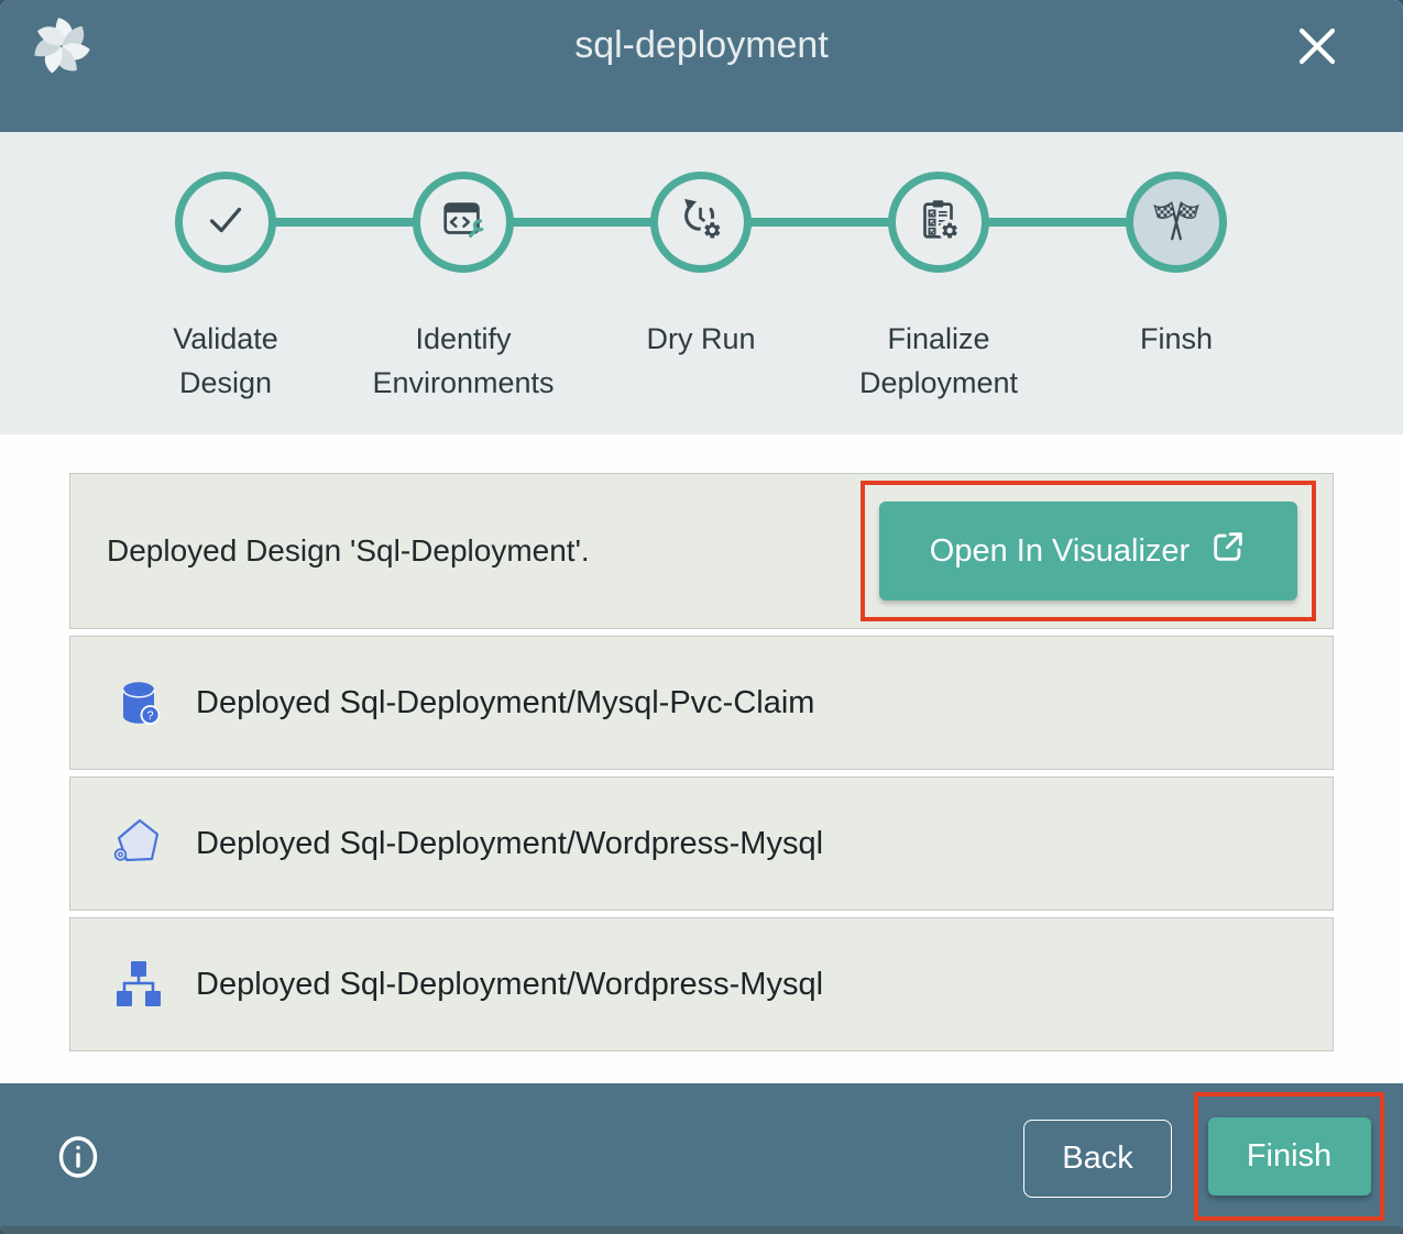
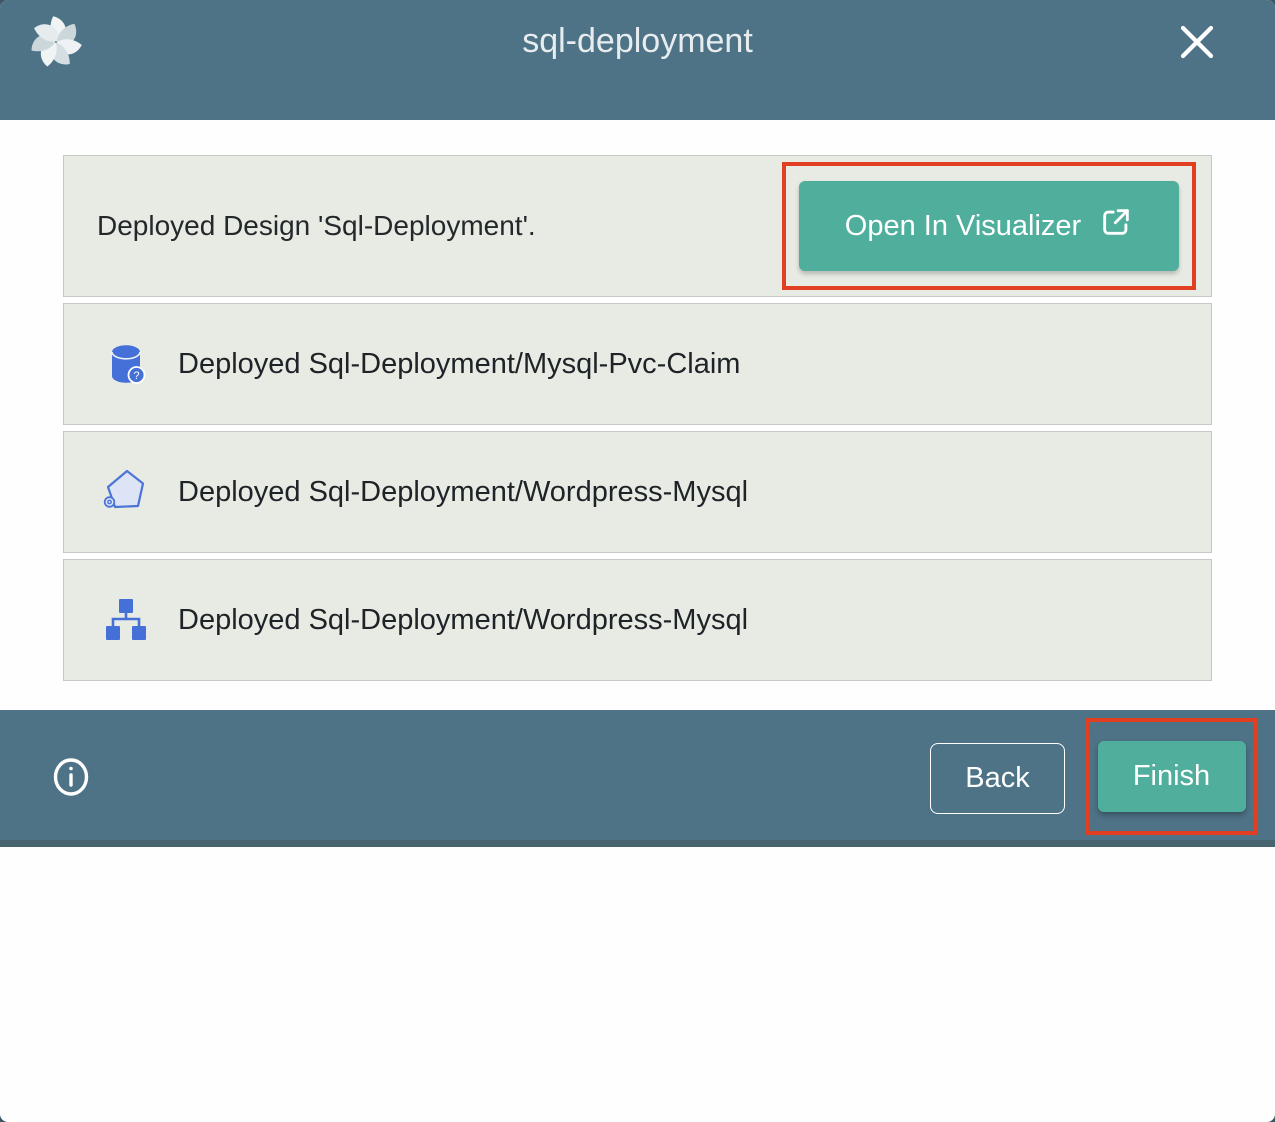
  sql-deployment
- Validate
- Design
- Identify
- Environments
- Dry Run
- Finalize
- Deployment
- Finsh
  Deployed Design 'Sql-Deployment'.
  Open In Visualizer
  ?
  Deployed Sql-Deployment/Mysql-Pvc-Claim
  Deployed Sql-Deployment/Wordpress-Mysql
  Deployed Sql-Deployment/Wordpress-Mysql
  Back
  Finish
